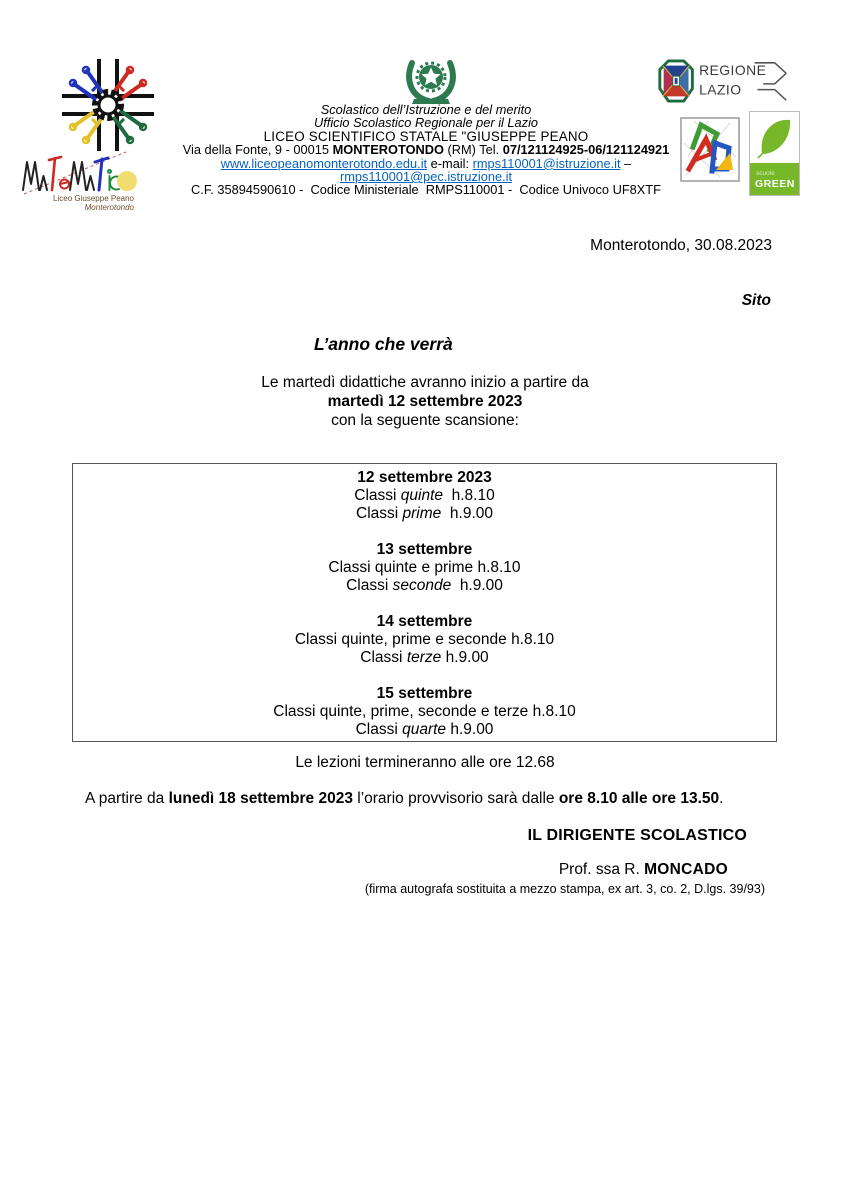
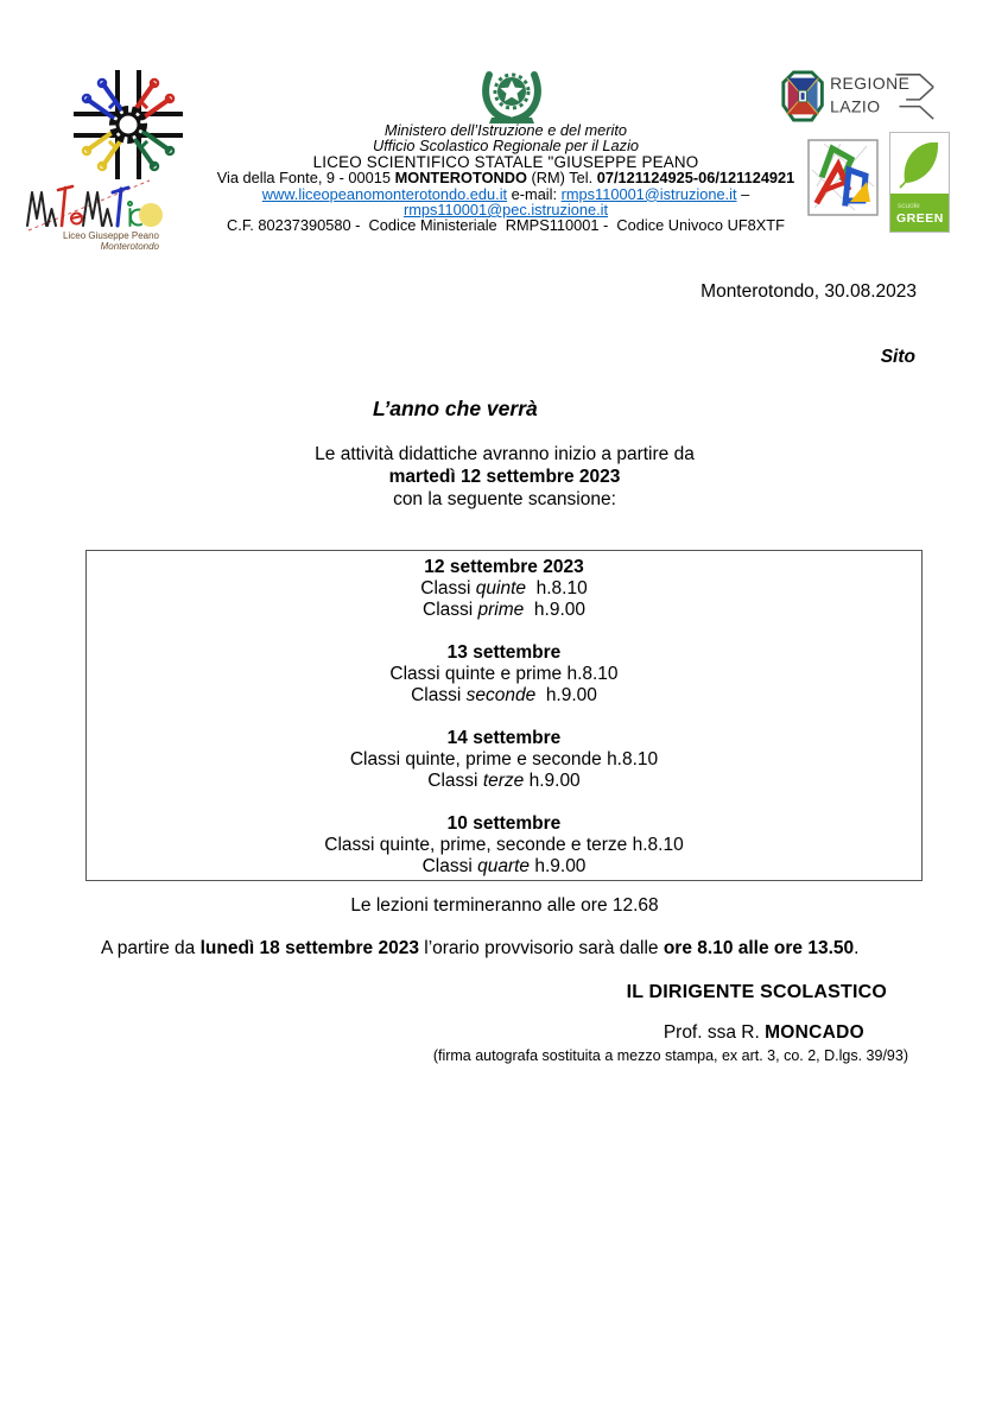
  Liceo Giuseppe Peano
  Monterotondo
- Scolastico dell’Istruzione e del merito
+ Ministero dell’Istruzione e del merito
  Ufficio Scolastico Regionale per il Lazio
  LICEO SCIENTIFICO STATALE "GIUSEPPE PEANO
  Via della Fonte, 9 - 00015 MONTEROTONDO (RM) Tel. 07/121124925-06/121124921
  www.liceopeanomonterotondo.edu.it e-mail: rmps110001@istruzione.it –
  rmps110001@pec.istruzione.it
- C.F. 35894590610 - Codice Ministeriale RMPS110001 - Codice Univoco UF8XTF
+ C.F. 80237390580 - Codice Ministeriale RMPS110001 - Codice Univoco UF8XTF
  REGIONE
  LAZIO
  GREEN
  Monterotondo, 30.08.2023
  Sito
  L’anno che verrà
- Le martedì didattiche avranno inizio a partire da
+ Le attività didattiche avranno inizio a partire da
  martedì 12 settembre 2023
  con la seguente scansione:
  12 settembre 2023
  Classi quinte h.8.10
  Classi prime h.9.00
  13 settembre
  Classi quinte e prime h.8.10
  Classi seconde h.9.00
  14 settembre
  Classi quinte, prime e seconde h.8.10
  Classi terze h.9.00
- 15 settembre
+ 10 settembre
  Classi quinte, prime, seconde e terze h.8.10
  Classi quarte h.9.00
  Le lezioni termineranno alle ore 12.68
  A partire da lunedì 18 settembre 2023 l’orario provvisorio sarà dalle ore 8.10 alle ore 13.50.
  IL DIRIGENTE SCOLASTICO
  Prof. ssa R. MONCADO
  (firma autografa sostituita a mezzo stampa, ex art. 3, co. 2, D.lgs. 39/93)
